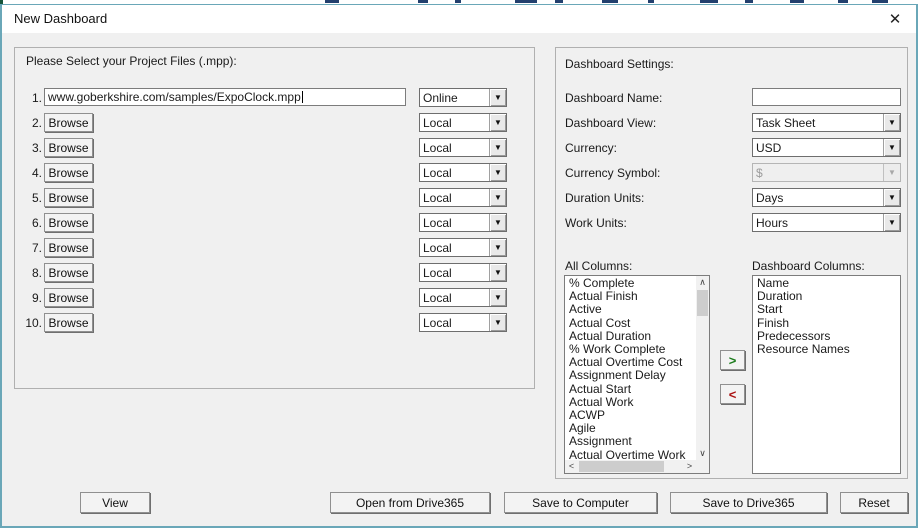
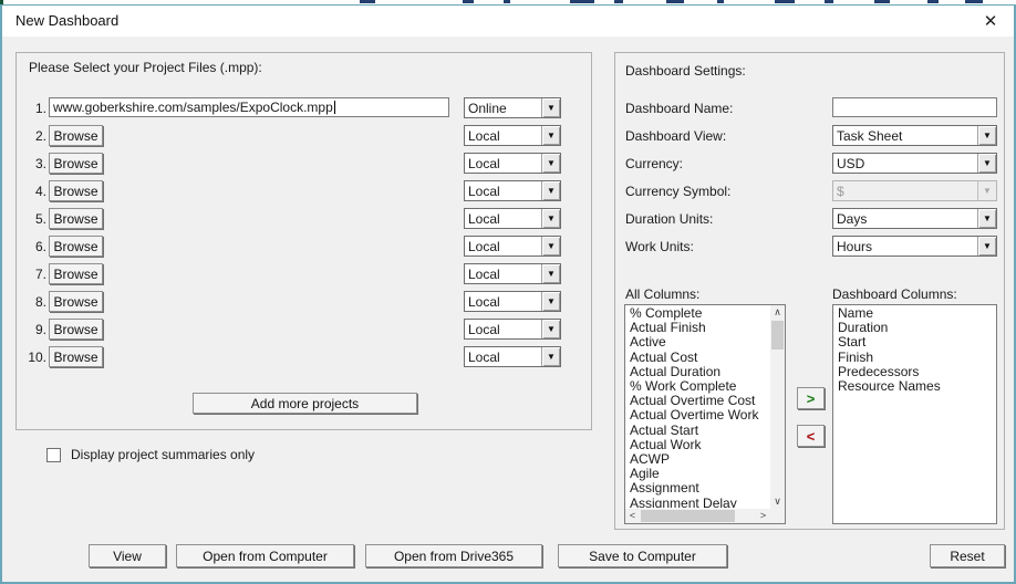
  New Dashboard
  ✕
  Please Select your Project Files (.mpp):
  1.
  www.goberkshire.com/samples/ExpoClock.mpp
  Online
  ▼
  2.
  Browse
  Local
  ▼
  3.
  Browse
  Local
  ▼
  4.
  Browse
  Local
  ▼
  5.
  Browse
  Local
  ▼
  6.
  Browse
  Local
  ▼
  7.
  Browse
  Local
  ▼
  8.
  Browse
  Local
  ▼
  9.
  Browse
  Local
  ▼
  10.
  Browse
  Local
  ▼
+ Add more projects
+ Display project summaries only
  Dashboard Settings:
  Dashboard Name:
  Dashboard View:
  Task Sheet
  ▼
  Currency:
  USD
  ▼
  Currency Symbol:
  $
  ▼
  Duration Units:
  Days
  ▼
  Work Units:
  Hours
  ▼
  All Columns:
  Dashboard Columns:
  % Complete
  Actual Finish
  Active
  Actual Cost
  Actual Duration
  % Work Complete
  Actual Overtime Cost
- Assignment Delay
+ Actual Overtime Work
  Actual Start
  Actual Work
  ACWP
  Agile
  Assignment
- Actual Overtime Work
+ Assignment Delay
  ∧
  ∨
  <
  >
  >
  <
  Name
  Duration
  Start
  Finish
  Predecessors
  Resource Names
  View
+ Open from Computer
  Open from Drive365
  Save to Computer
- Save to Drive365
  Reset
